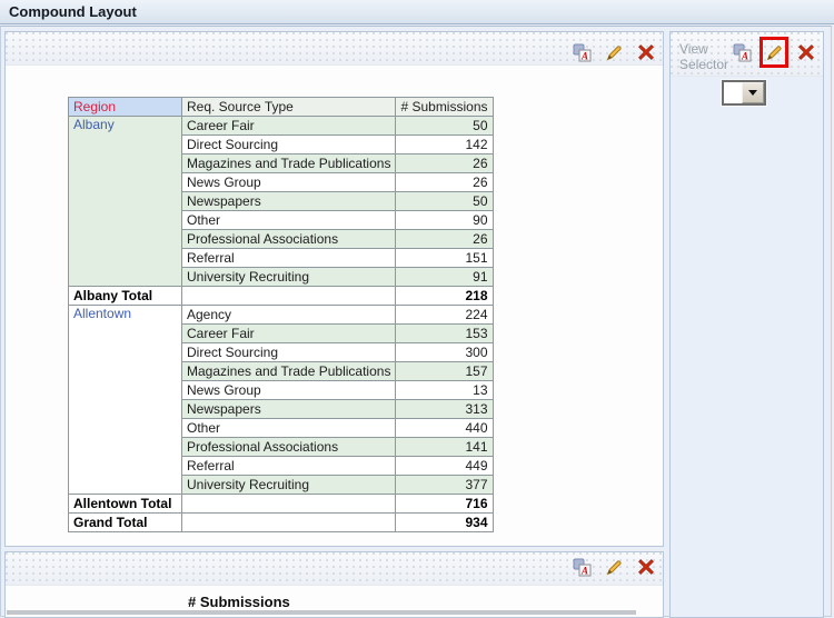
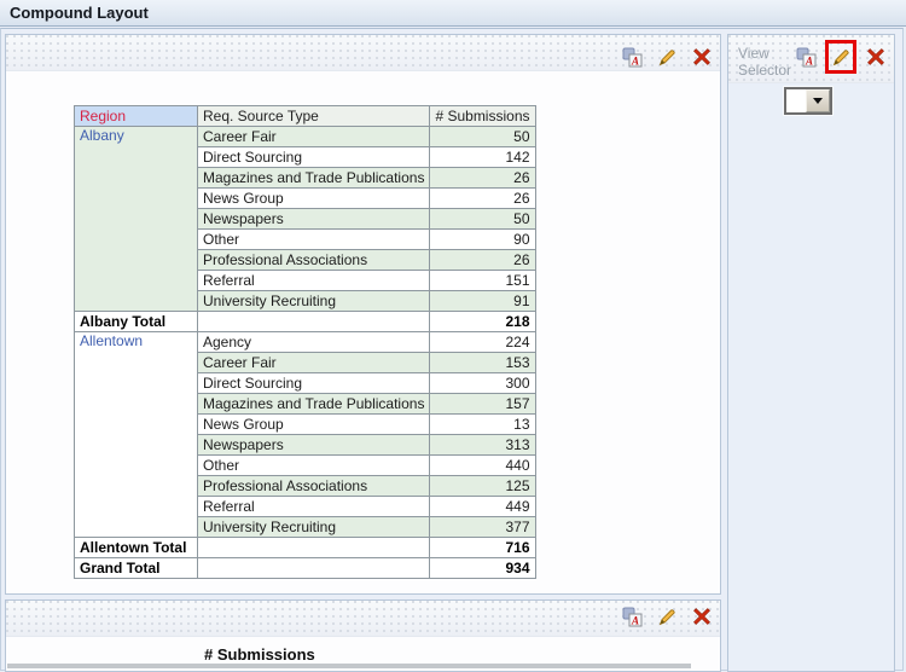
  Compound Layout
  A
  Region	Req. Source Type	# Submissions
  Albany	Career Fair	50
  Direct Sourcing	142
  Magazines and Trade Publications	26
  News Group	26
  Newspapers	50
  Other	90
  Professional Associations	26
  Referral	151
  University Recruiting	91
  Albany Total		218
  Allentown	Agency	224
  Career Fair	153
  Direct Sourcing	300
  Magazines and Trade Publications	157
  News Group	13
  Newspapers	313
  Other	440
- Professional Associations	141
+ Professional Associations	125
  Referral	449
  University Recruiting	377
  Allentown Total		716
  Grand Total		934
  View Selector
  A
  A
  # Submissions
